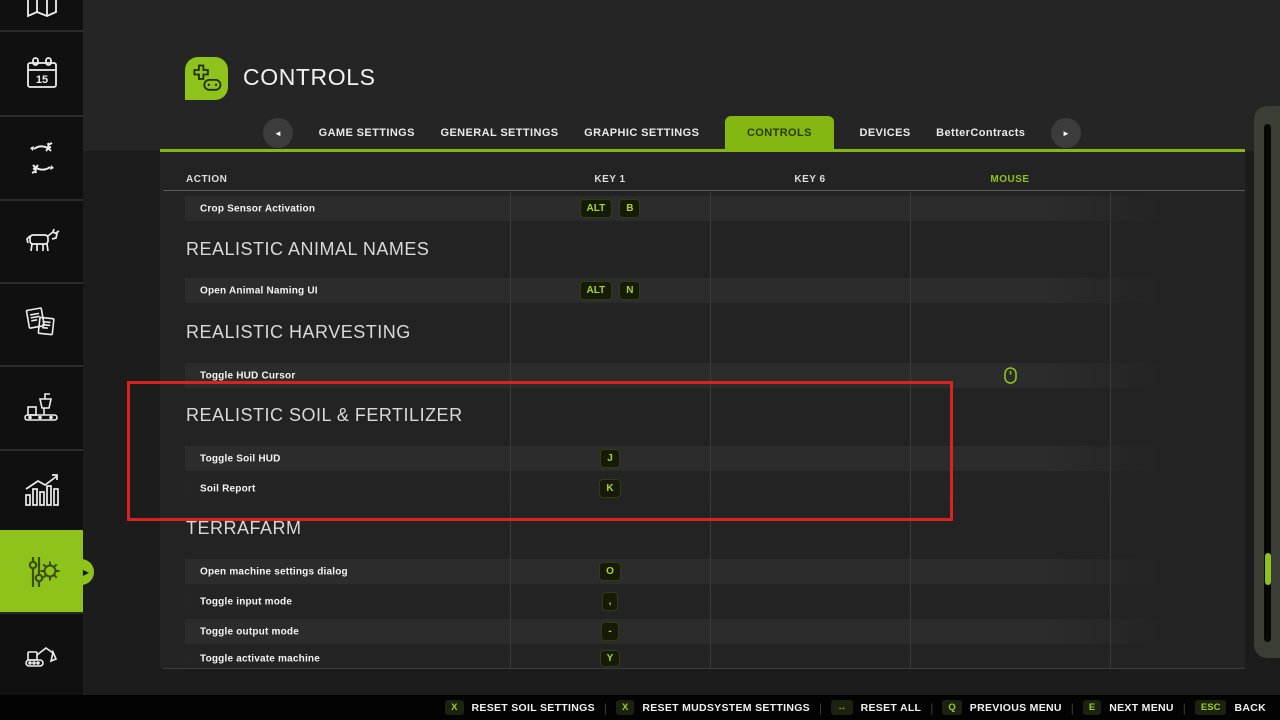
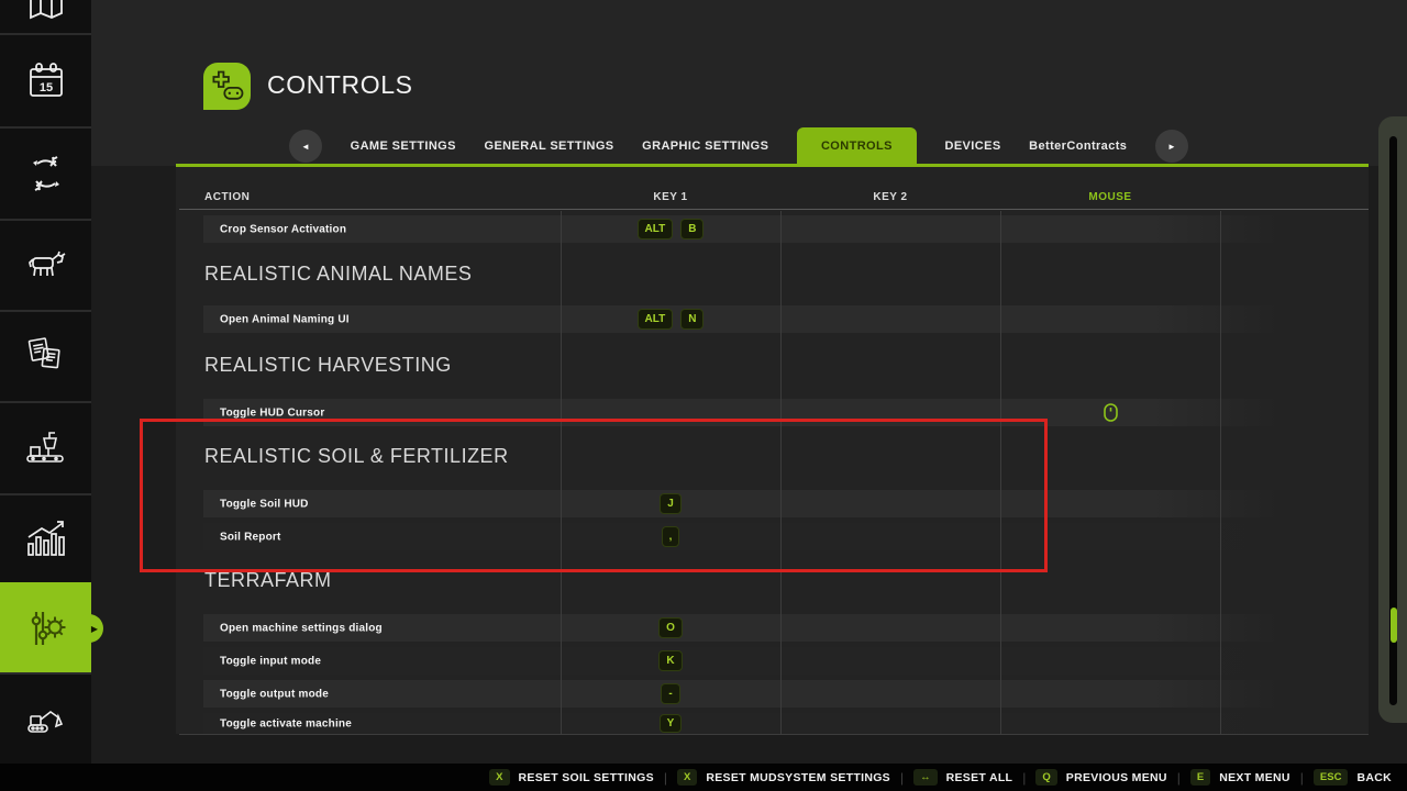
  15
  ▶
  CONTROLS
  ◄
  GAME SETTINGS
  GENERAL SETTINGS
  GRAPHIC SETTINGS
  CONTROLS
  DEVICES
  BetterContracts
  ►
  ACTION
  KEY 1
- KEY 6
+ KEY 2
  MOUSE
  Crop Sensor Activation
  ALT
  B
  REALISTIC ANIMAL NAMES
  Open Animal Naming UI
  ALT
  N
  REALISTIC HARVESTING
  Toggle HUD Cursor
  REALISTIC SOIL & FERTILIZER
  Toggle Soil HUD
  J
  Soil Report
- K
+ ,
  TERRAFARM
  Open machine settings dialog
  O
  Toggle input mode
- ,
+ K
  Toggle output mode
  -
  Toggle activate machine
  Y
  X
  RESET SOIL SETTINGS
  |
  X
  RESET MUDSYSTEM SETTINGS
  |
  ↔
  RESET ALL
  |
  Q
  PREVIOUS MENU
  |
  E
  NEXT MENU
  |
  ESC
  BACK
